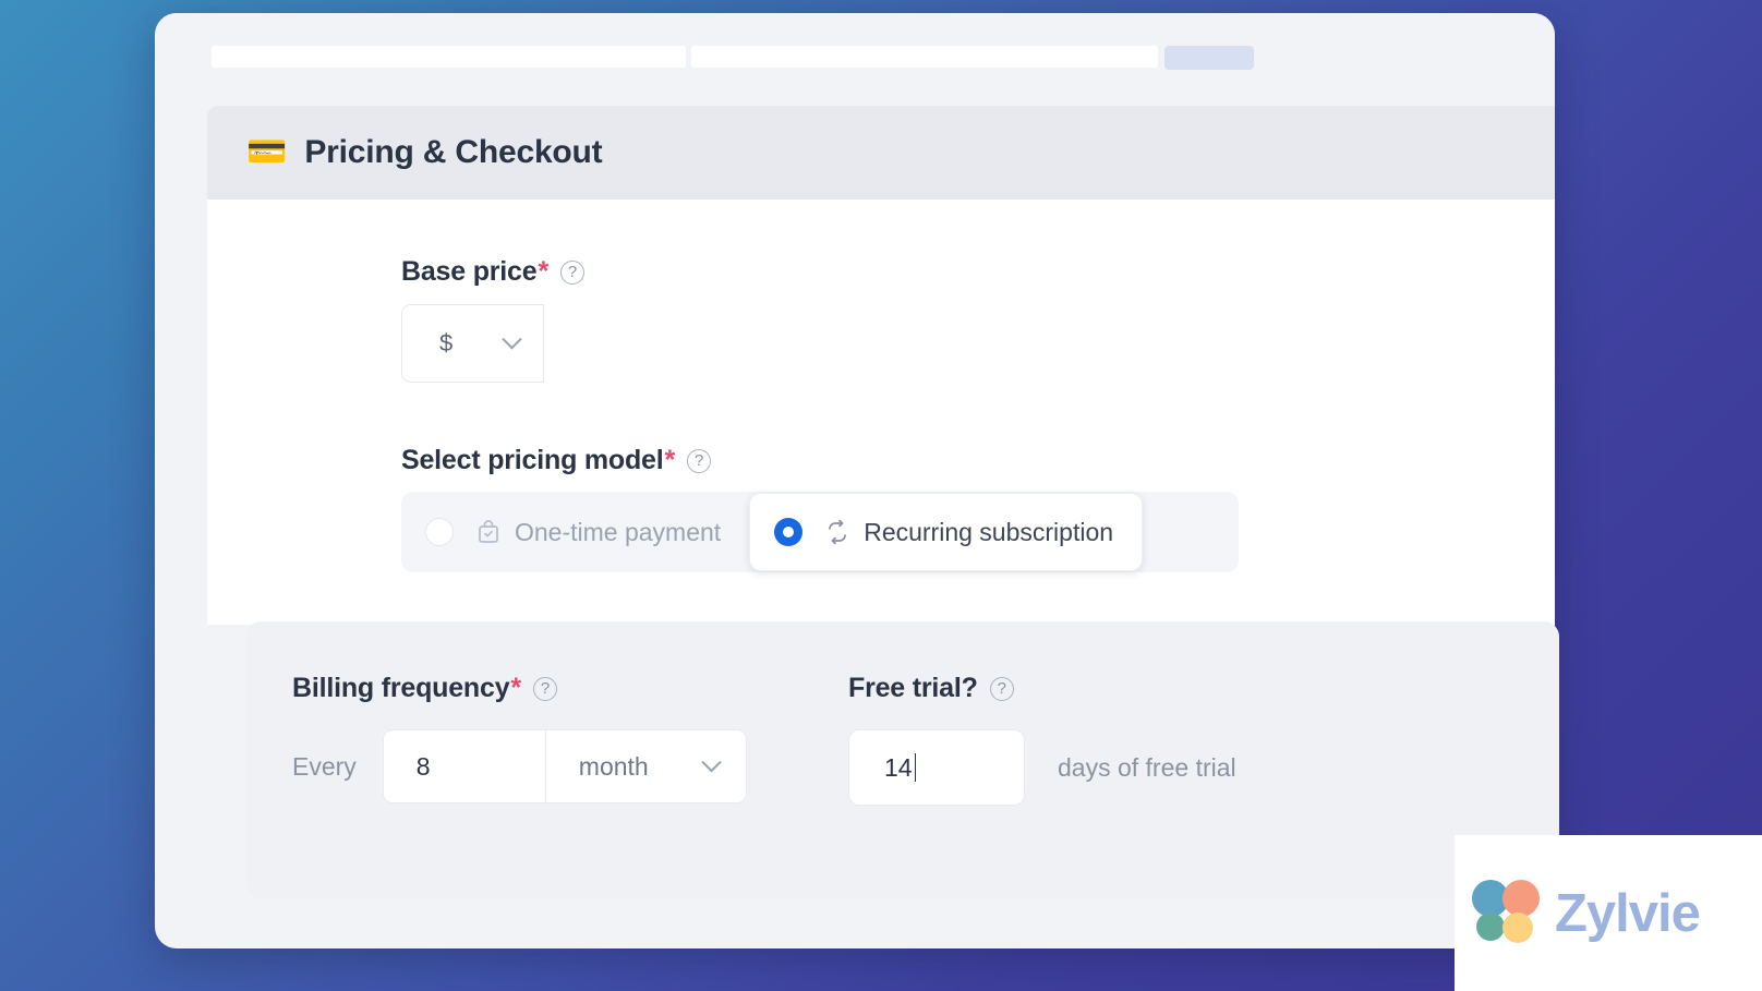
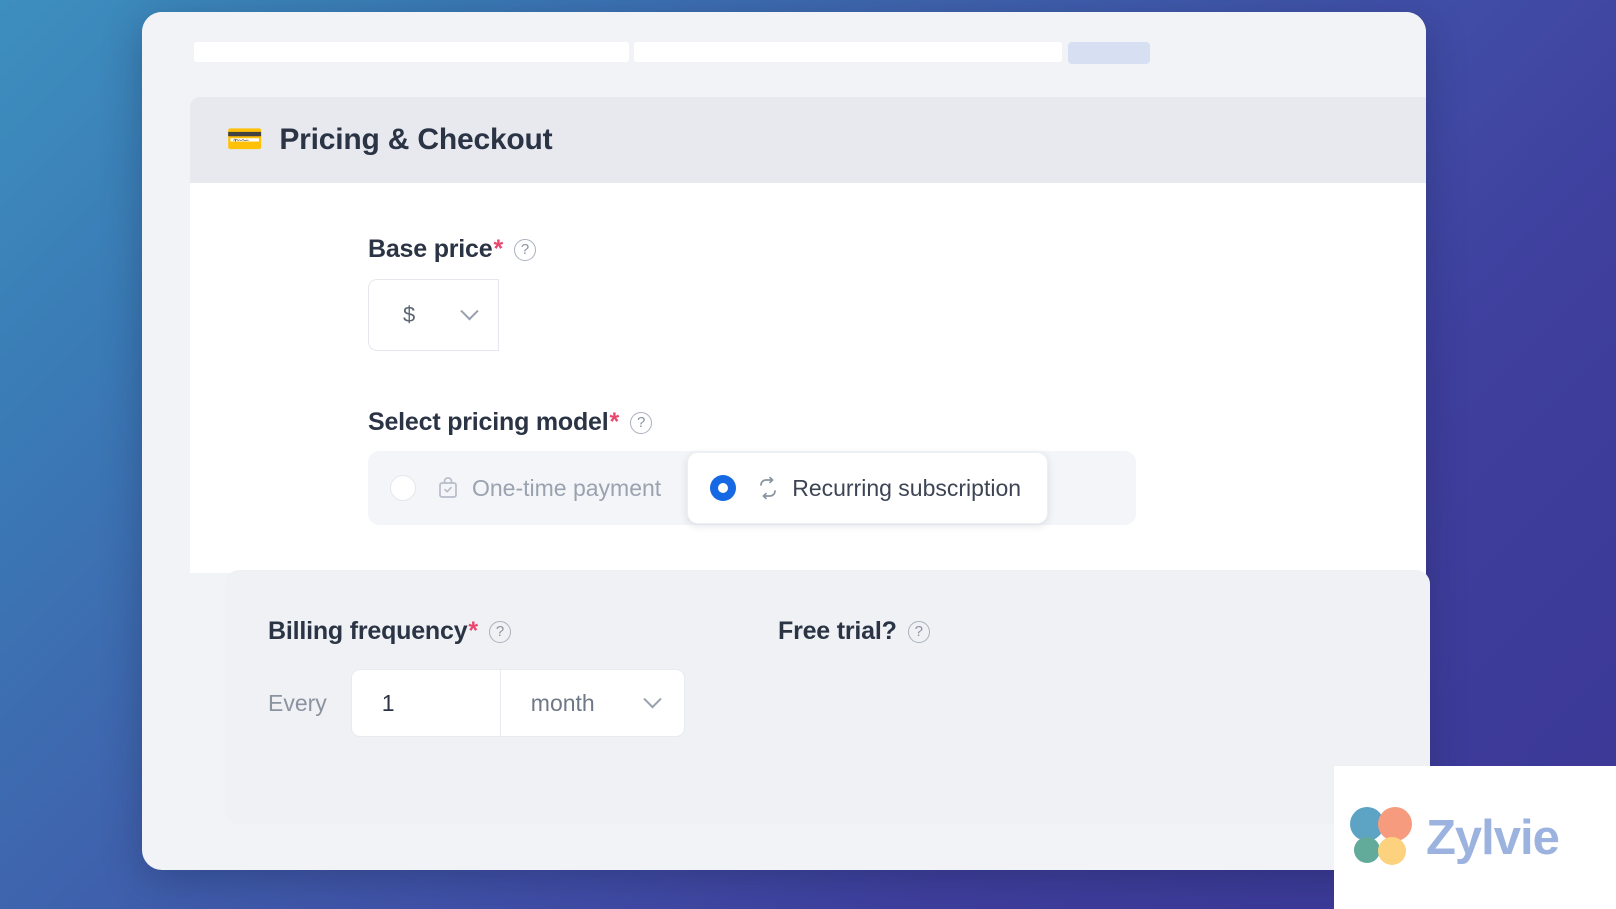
  💳
  Pricing & Checkout
  Base price
  *
  ?
  $
  Select pricing model
  *
  ?
  One-time payment
  Recurring subscription
  Billing frequency
  *
  ?
  Every
- 8
+ 1
  month
  Free trial?
  ?
- 14
- days of free trial
  Zylvie
